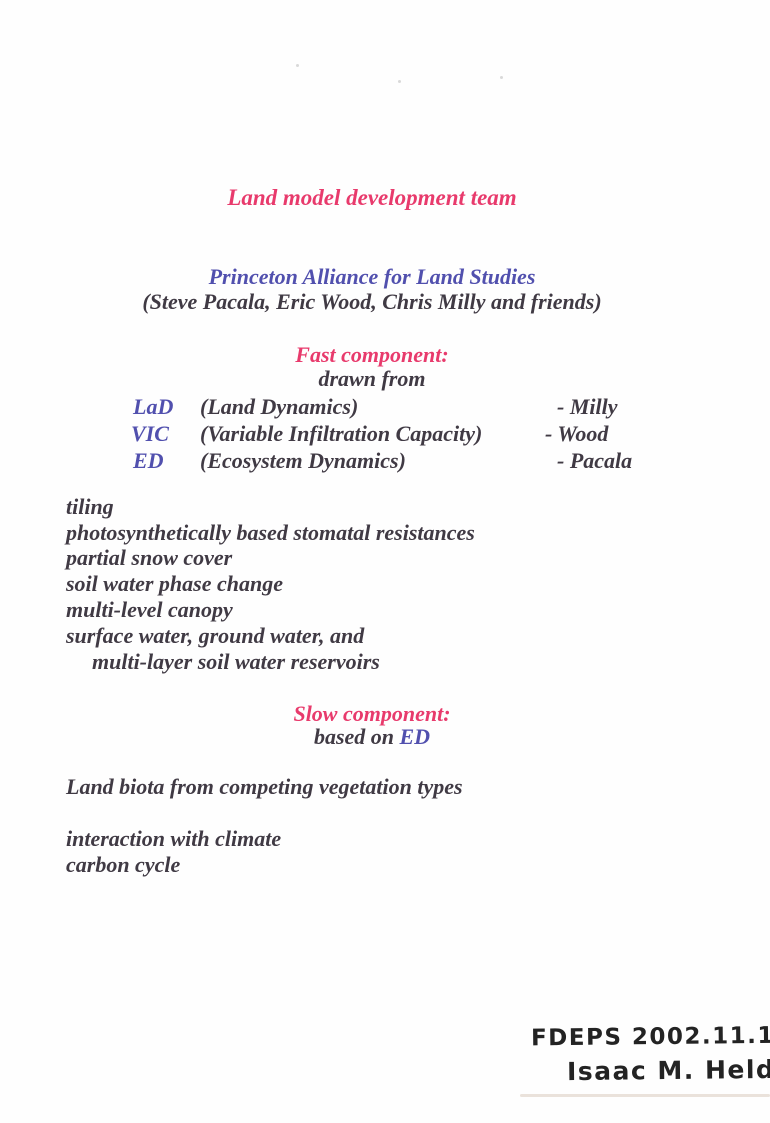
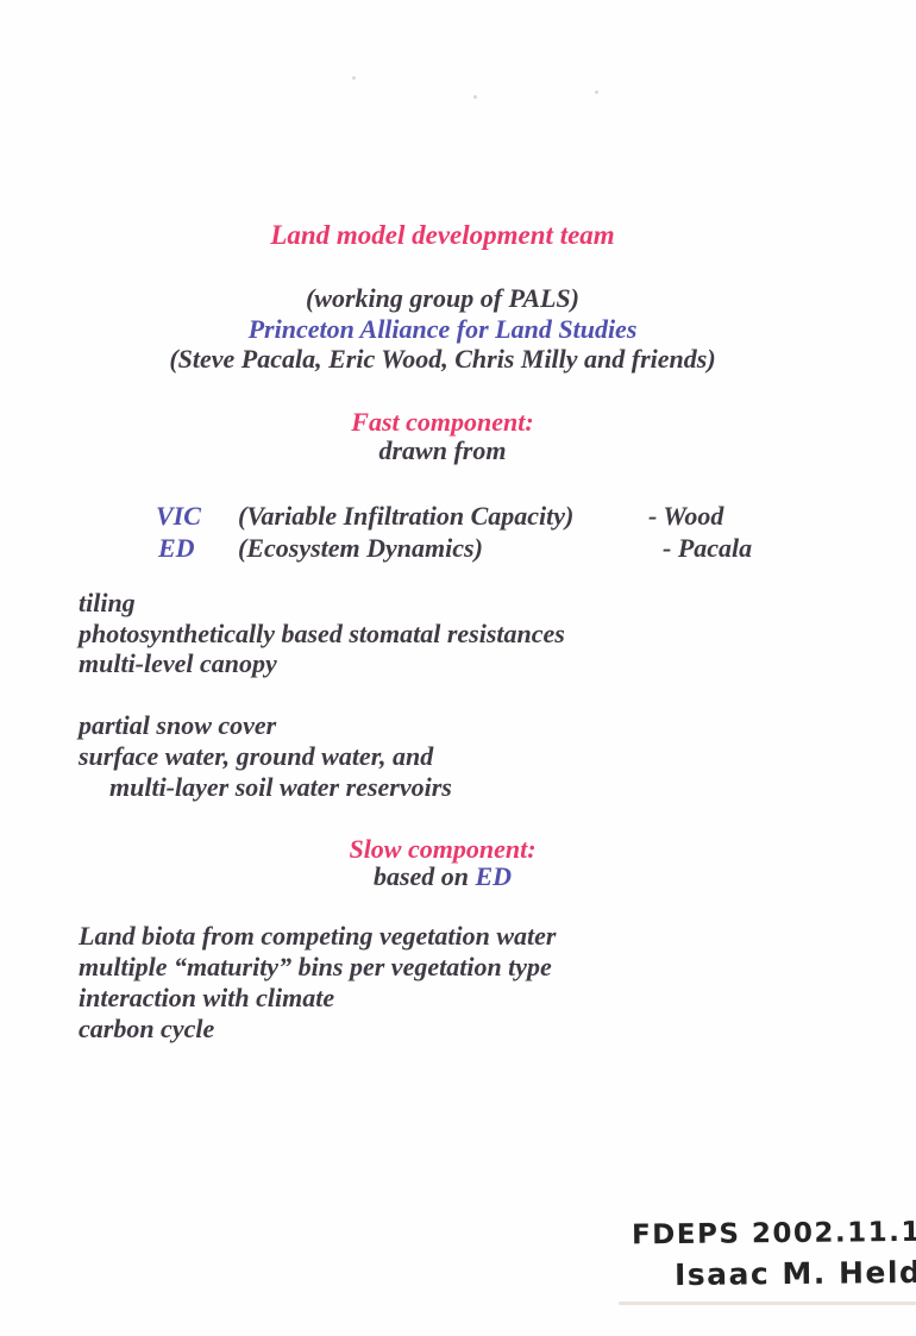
  Land model development team
+ (working group of PALS)
  Princeton Alliance for Land Studies
  (Steve Pacala, Eric Wood, Chris Milly and friends)
  Fast component:
  drawn from
- LaD
- (Land Dynamics)
- - Milly
  VIC
  (Variable Infiltration Capacity)
  - Wood
  ED
  (Ecosystem Dynamics)
  - Pacala
  tiling
  photosynthetically based stomatal resistances
- partial snow cover
+ multi-level canopy
- soil water phase change
- multi-level canopy
+ partial snow cover
  surface water, ground water, and
  multi-layer soil water reservoirs
  Slow component:
  based on ED
- Land biota from competing vegetation types
+ Land biota from competing vegetation water
+ multiple “maturity” bins per vegetation type
  interaction with climate
  carbon cycle
  FDEPS 2002.11.1
  Isaac M. Held
